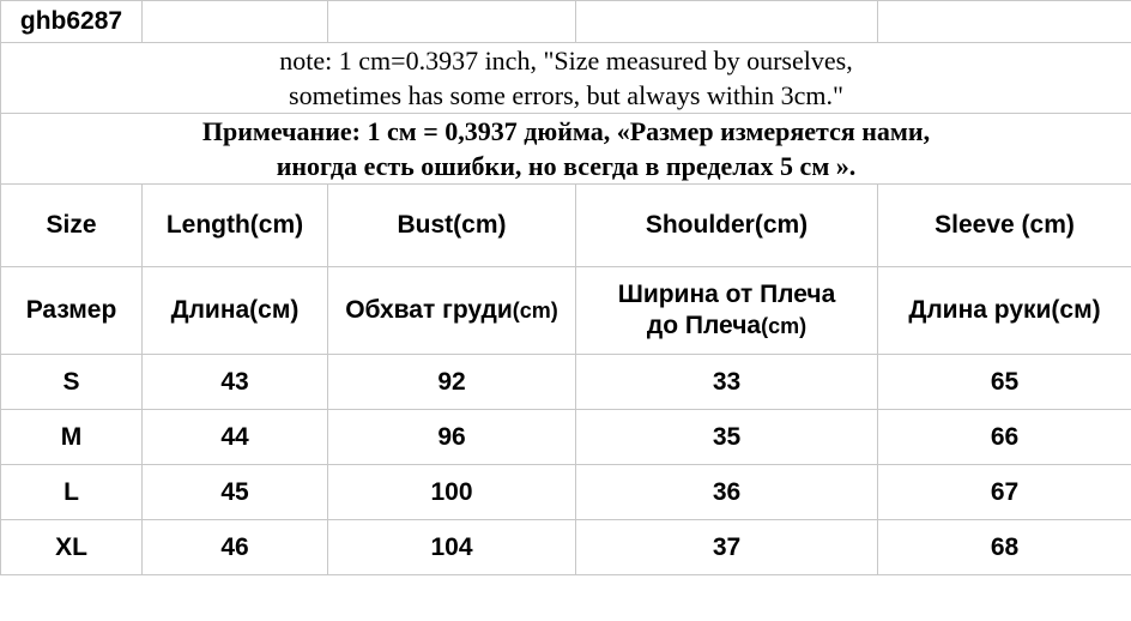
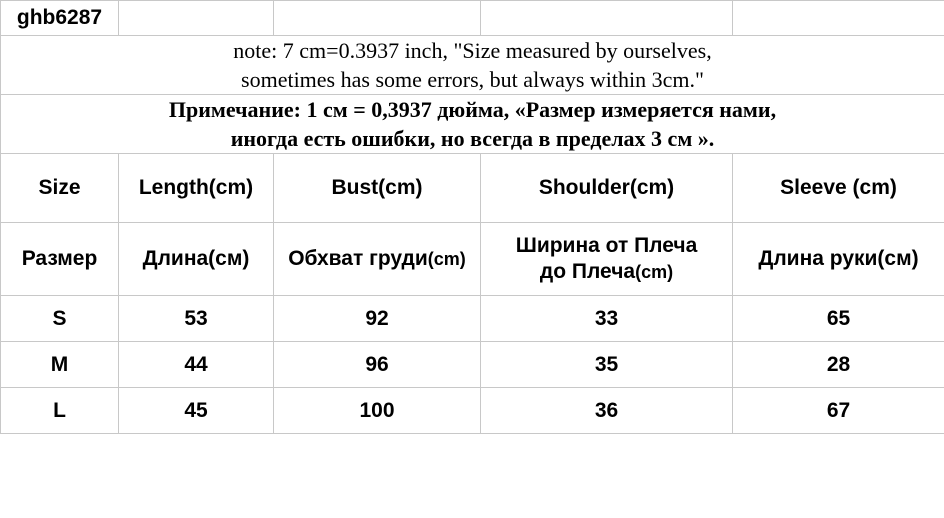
  ghb6287
- note: 1 cm=0.3937 inch, "Size measured by ourselves, sometimes has some errors, but always within 3cm."
+ note: 7 cm=0.3937 inch, "Size measured by ourselves, sometimes has some errors, but always within 3cm."
- Примечание: 1 см = 0,3937 дюйма, «Размер измеряется нами, иногда есть ошибки, но всегда в пределах 5 см ».
+ Примечание: 1 см = 0,3937 дюйма, «Размер измеряется нами, иногда есть ошибки, но всегда в пределах 3 см ».
  Size	Length(cm)	Bust(cm)	Shoulder(cm)	Sleeve (cm)
  Размер	Длина(см)	Обхват груди(cm)	Ширина от Плечадо Плеча(cm)	Длина руки(см)
- S	43	92	33	65
+ S	53	92	33	65
- M	44	96	35	66
+ M	44	96	35	28
  L	45	100	36	67
- XL	46	104	37	68
